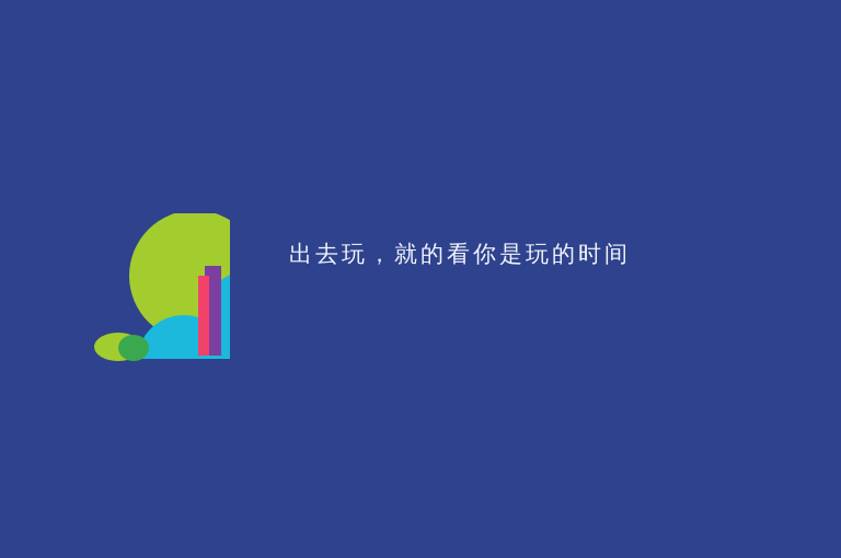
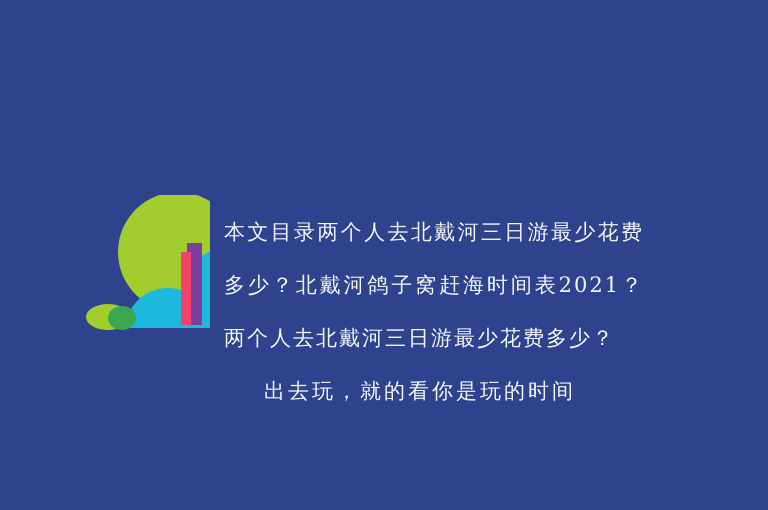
+ 本文目录两个人去北戴河三日游最少花费多少？北戴河鸽子窝赶海时间表2021？两个人去北戴河三日游最少花费多少？
  出去玩，就的看你是玩的时间
